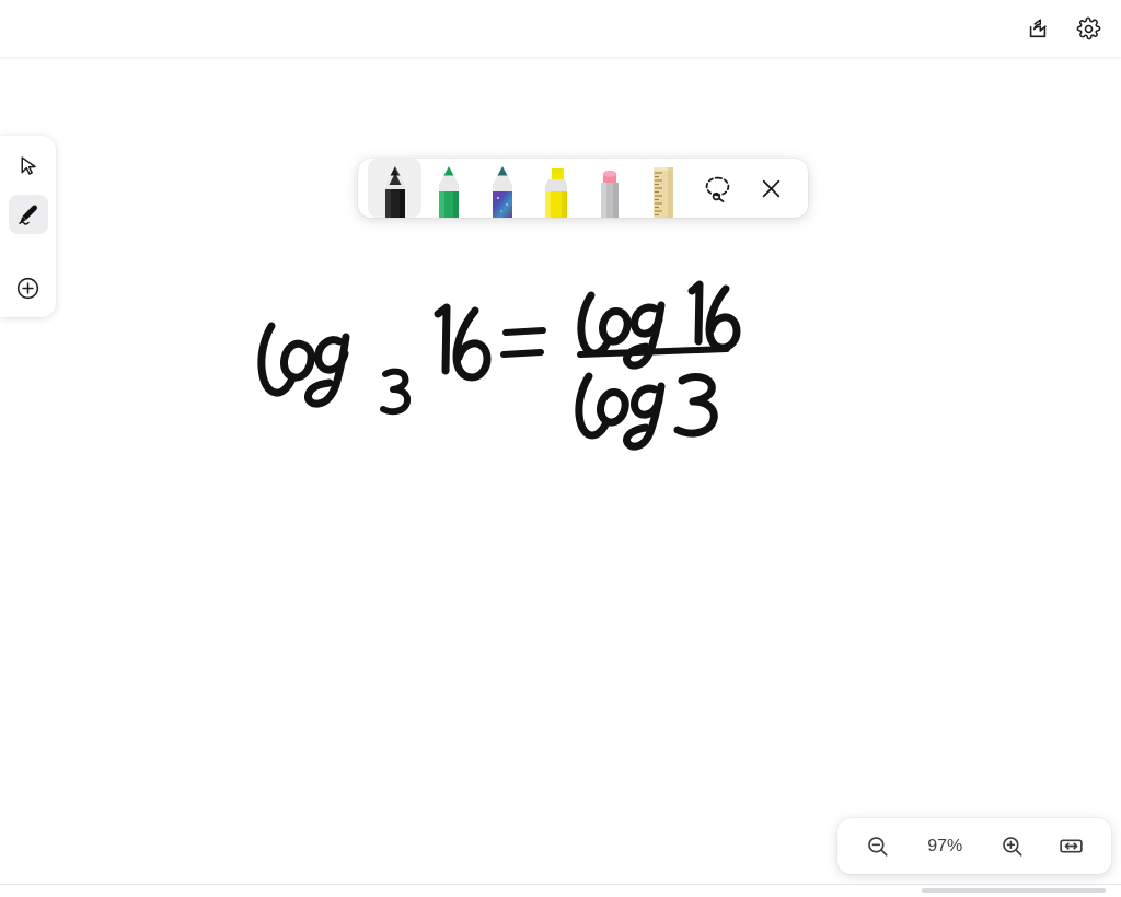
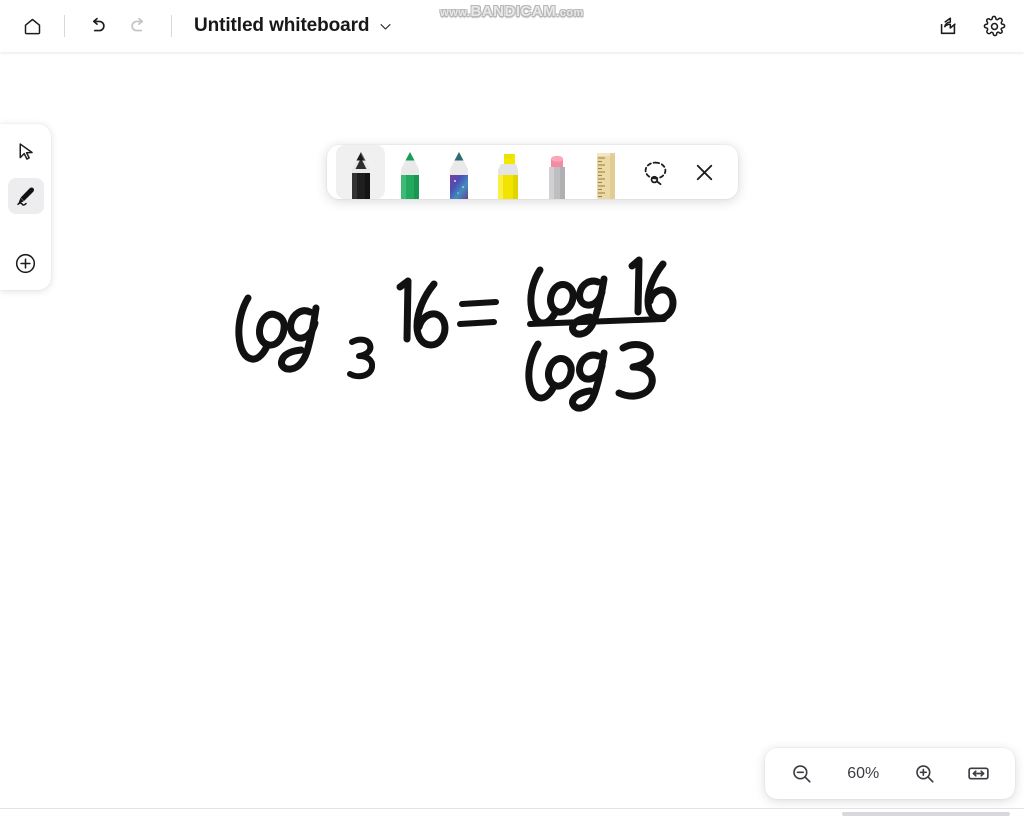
+ Untitled whiteboard
+ www.BANDICAM.com
- 97%
+ 60%
